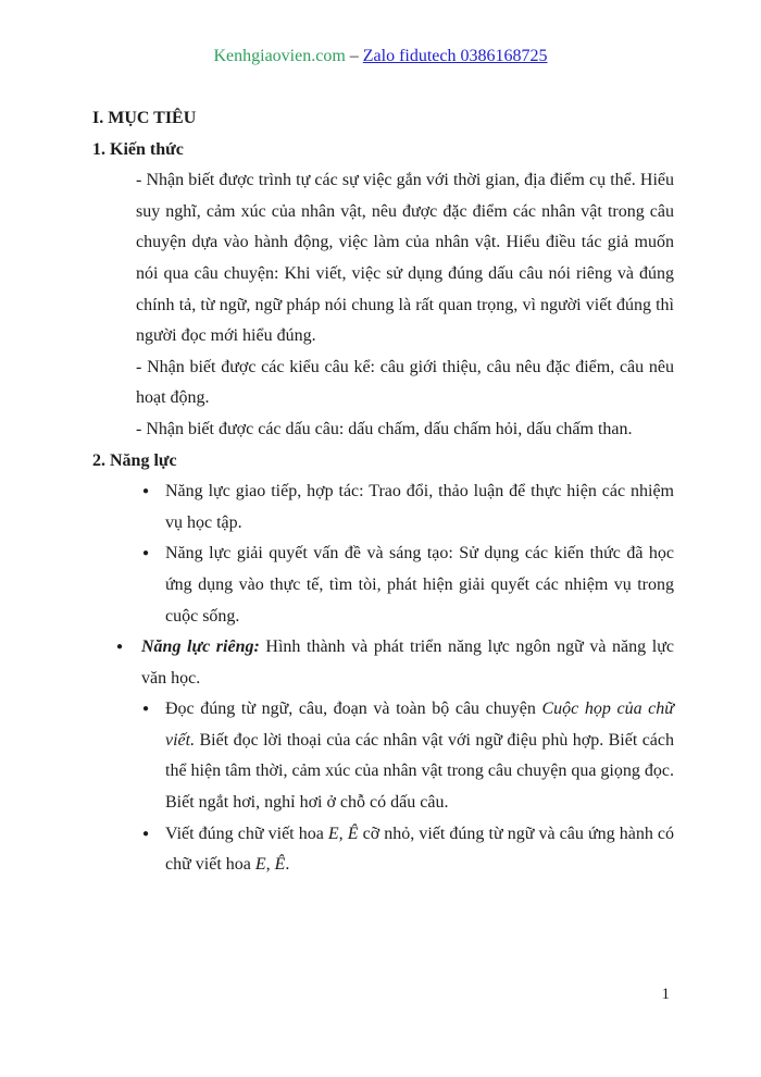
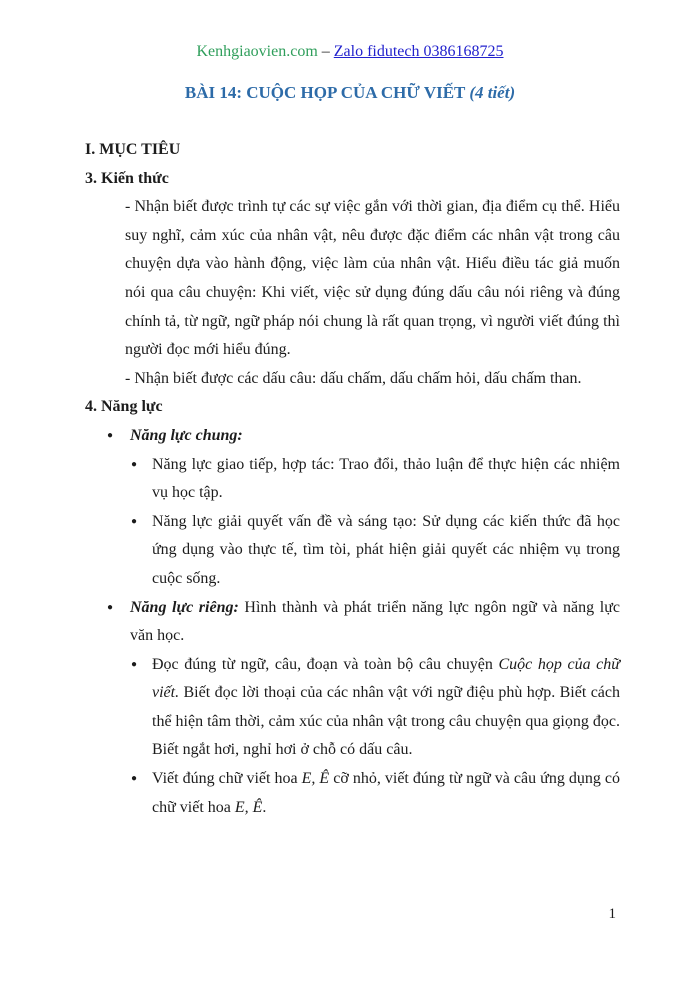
  Kenhgiaovien.com – Zalo fidutech 0386168725
+ BÀI 14: CUỘC HỌP CỦA CHỮ VIẾT (4 tiết)
  I. MỤC TIÊU
- 1. Kiến thức
+ 3. Kiến thức
  - Nhận biết được trình tự các sự việc gắn với thời gian, địa điểm cụ thể. Hiểu suy nghĩ, cảm xúc của nhân vật, nêu được đặc điểm các nhân vật trong câu chuyện dựa vào hành động, việc làm của nhân vật. Hiểu điều tác giả muốn nói qua câu chuyện: Khi viết, việc sử dụng đúng dấu câu nói riêng và đúng chính tả, từ ngữ, ngữ pháp nói chung là rất quan trọng, vì người viết đúng thì người đọc mới hiểu đúng.
- - Nhận biết được các kiểu câu kể: câu giới thiệu, câu nêu đặc điểm, câu nêu hoạt động.
  - Nhận biết được các dấu câu: dấu chấm, dấu chấm hỏi, dấu chấm than.
- 2. Năng lực
+ 4. Năng lực
+ Năng lực chung:
  Năng lực giao tiếp, hợp tác: Trao đổi, thảo luận để thực hiện các nhiệm vụ học tập.
  Năng lực giải quyết vấn đề và sáng tạo: Sử dụng các kiến thức đã học ứng dụng vào thực tế, tìm tòi, phát hiện giải quyết các nhiệm vụ trong cuộc sống.
  Năng lực riêng: Hình thành và phát triển năng lực ngôn ngữ và năng lực văn học.
  Đọc đúng từ ngữ, câu, đoạn và toàn bộ câu chuyện Cuộc họp của chữ viết. Biết đọc lời thoại của các nhân vật với ngữ điệu phù hợp. Biết cách thể hiện tâm thời, cảm xúc của nhân vật trong câu chuyện qua giọng đọc. Biết ngắt hơi, nghỉ hơi ở chỗ có dấu câu.
- Viết đúng chữ viết hoa E, Ê cỡ nhỏ, viết đúng từ ngữ và câu ứng hành có chữ viết hoa E, Ê.
+ Viết đúng chữ viết hoa E, Ê cỡ nhỏ, viết đúng từ ngữ và câu ứng dụng có chữ viết hoa E, Ê.
  1
